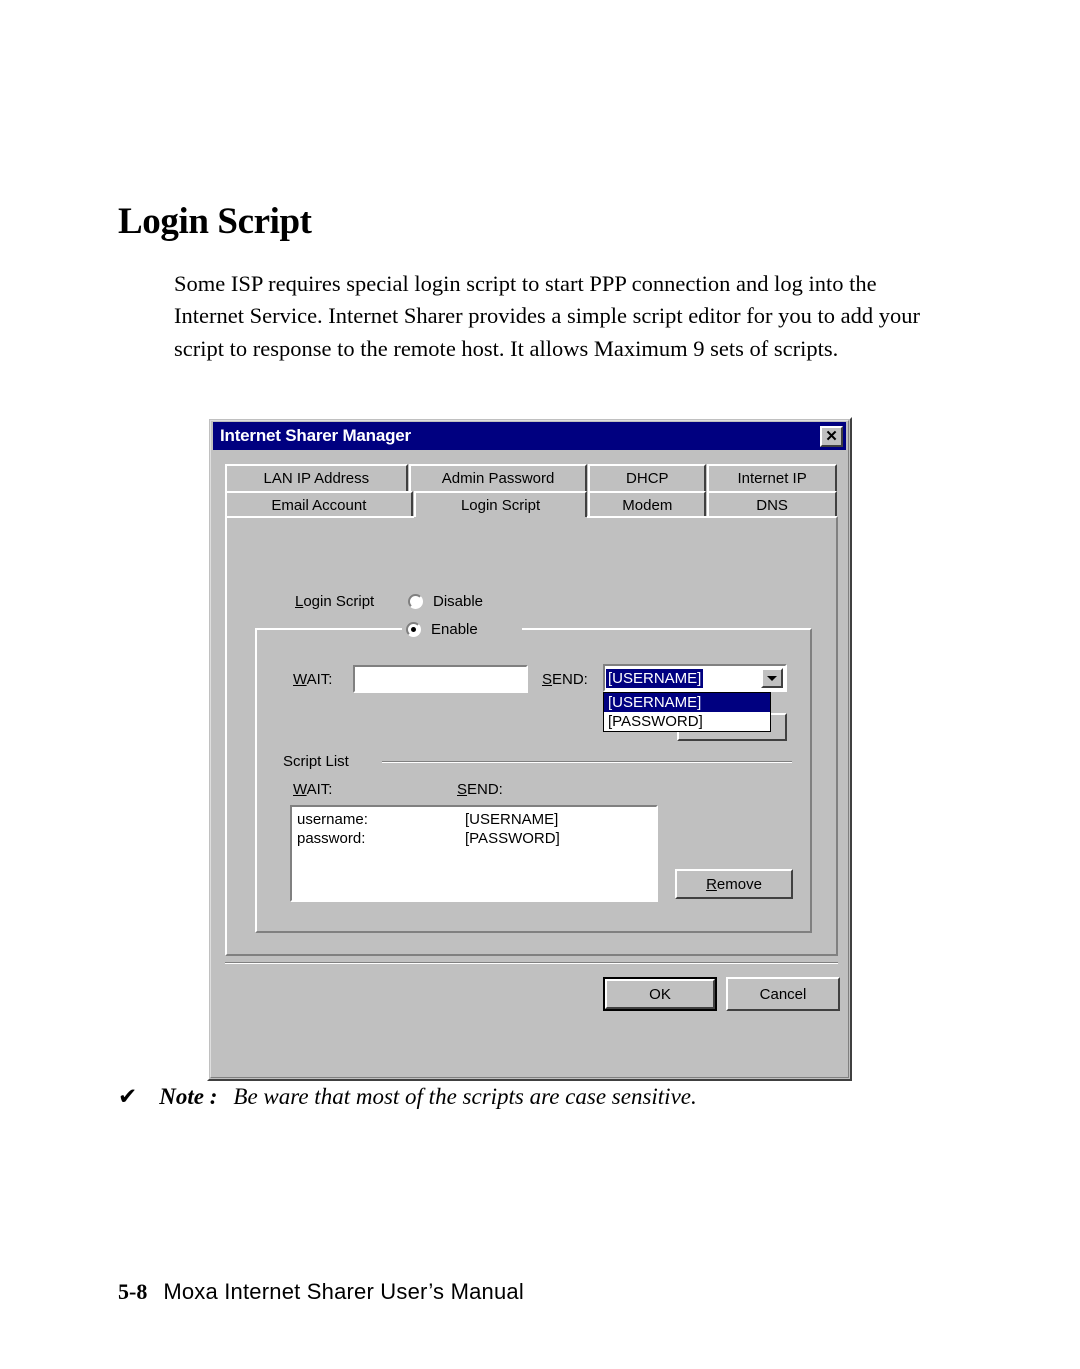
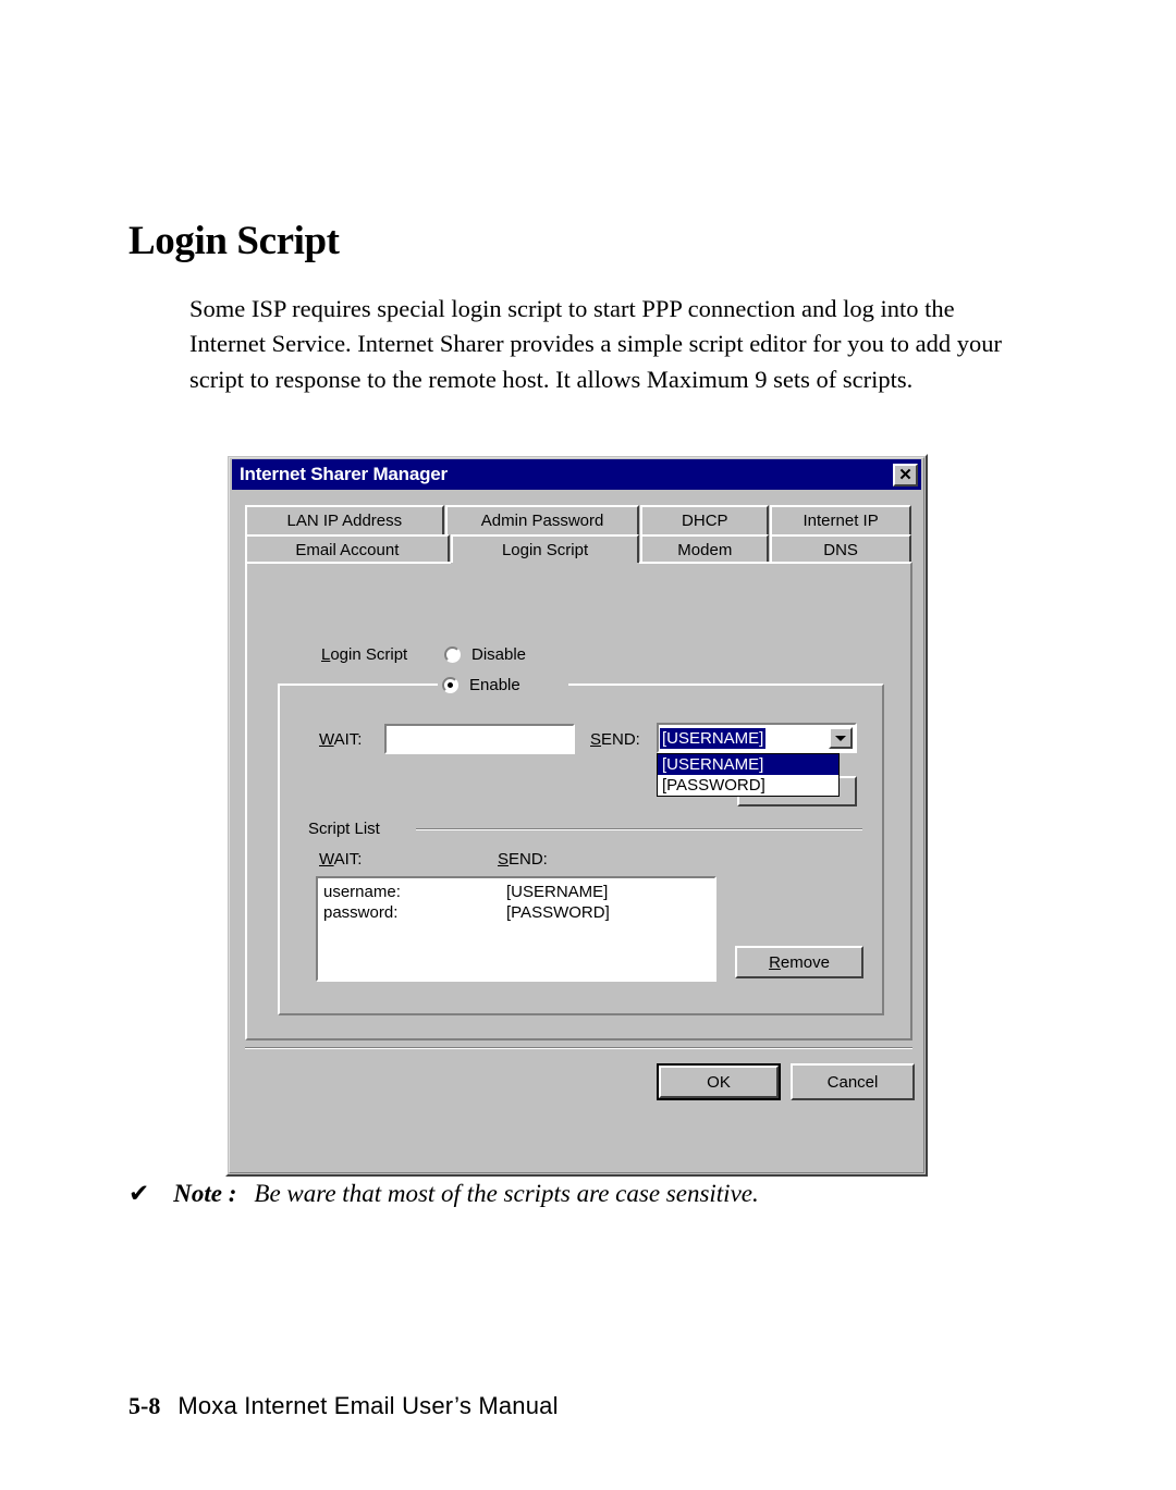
  Login Script
  Some ISP requires special login script to start PPP connection and log into the Internet Service. Internet Sharer provides a simple script editor for you to add your script to response to the remote host. It allows Maximum 9 sets of scripts.
  Internet Sharer Manager
  ✕
  LAN IP Address
  Admin Password
  DHCP
  Internet IP
  Email Account
  Login Script
  Modem
  DNS
  Login Script
  Disable
  Enable
  WAIT:
  SEND:
  [USERNAME]
  [USERNAME]
  [PASSWORD]
  Script List
  WAIT:
  SEND:
  username:
  [USERNAME]
  password:
  [PASSWORD]
  Remove
  OK
  Cancel
  ✔
  Note :
  Be ware that most of the scripts are case sensitive.
  5-8
- Moxa Internet Sharer User’s Manual
+ Moxa Internet Email User’s Manual
